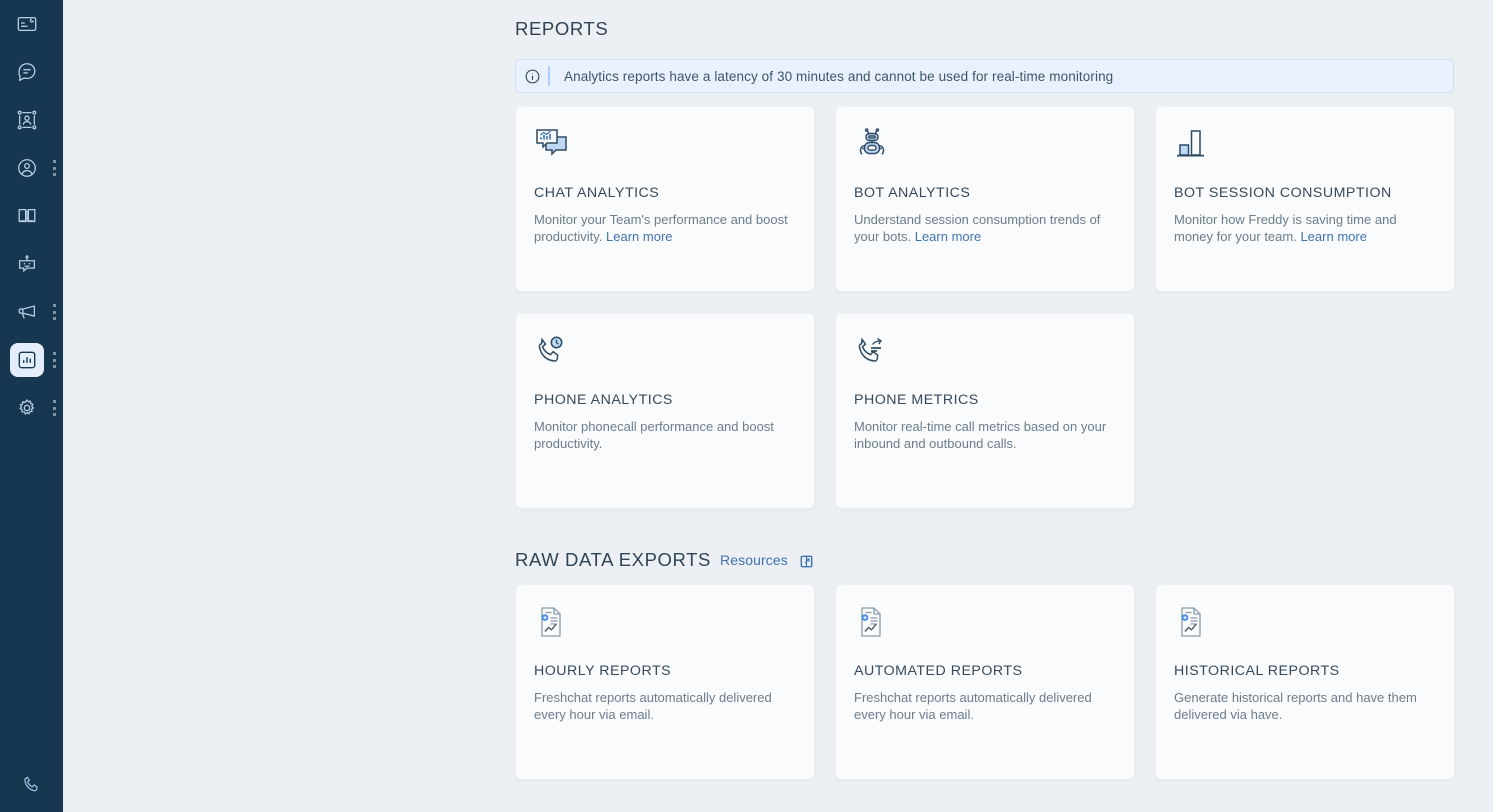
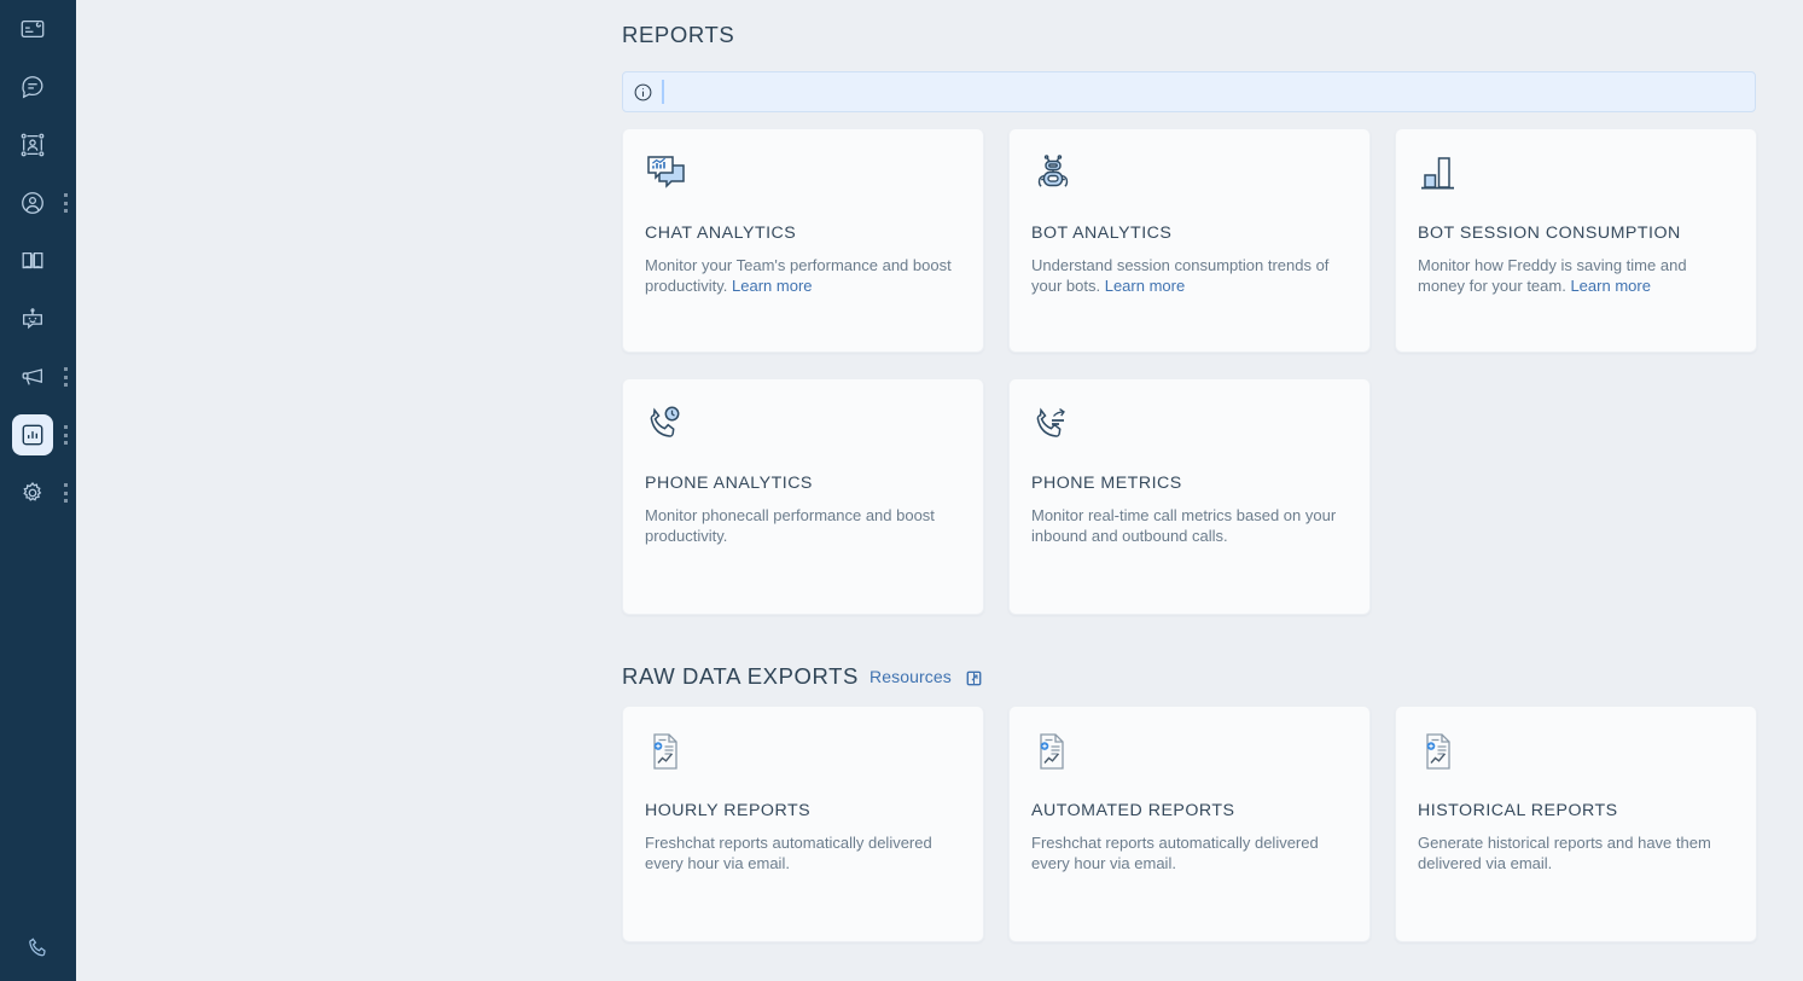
  REPORTS
- Analytics reports have a latency of 30 minutes and cannot be used for real-time monitoring
  CHAT ANALYTICS
  Monitor your Team's performance and boost productivity. Learn more
  BOT ANALYTICS
  Understand session consumption trends of your bots. Learn more
  BOT SESSION CONSUMPTION
  Monitor how Freddy is saving time and money for your team. Learn more
  PHONE ANALYTICS
  Monitor phonecall performance and boost productivity.
  PHONE METRICS
  Monitor real-time call metrics based on your inbound and outbound calls.
  RAW DATA EXPORTS
  Resources
  HOURLY REPORTS
  Freshchat reports automatically delivered every hour via email.
  AUTOMATED REPORTS
  Freshchat reports automatically delivered every hour via email.
  HISTORICAL REPORTS
- Generate historical reports and have them delivered via have.
+ Generate historical reports and have them delivered via email.
